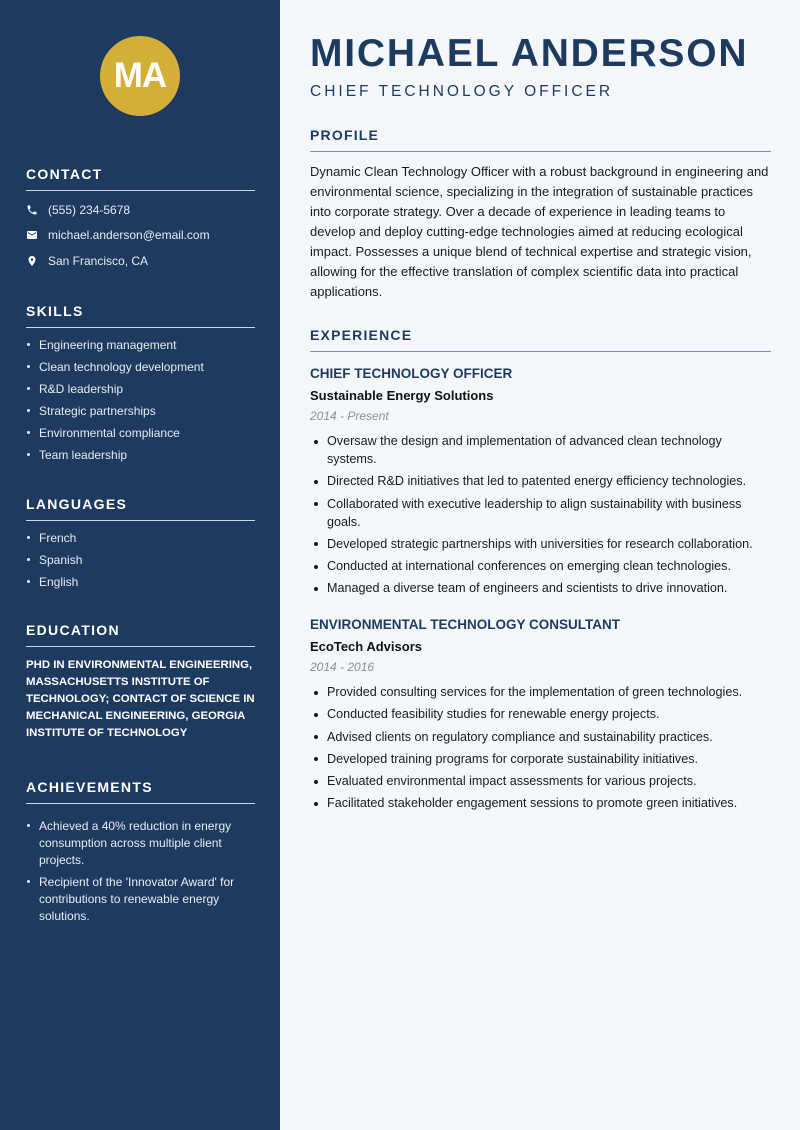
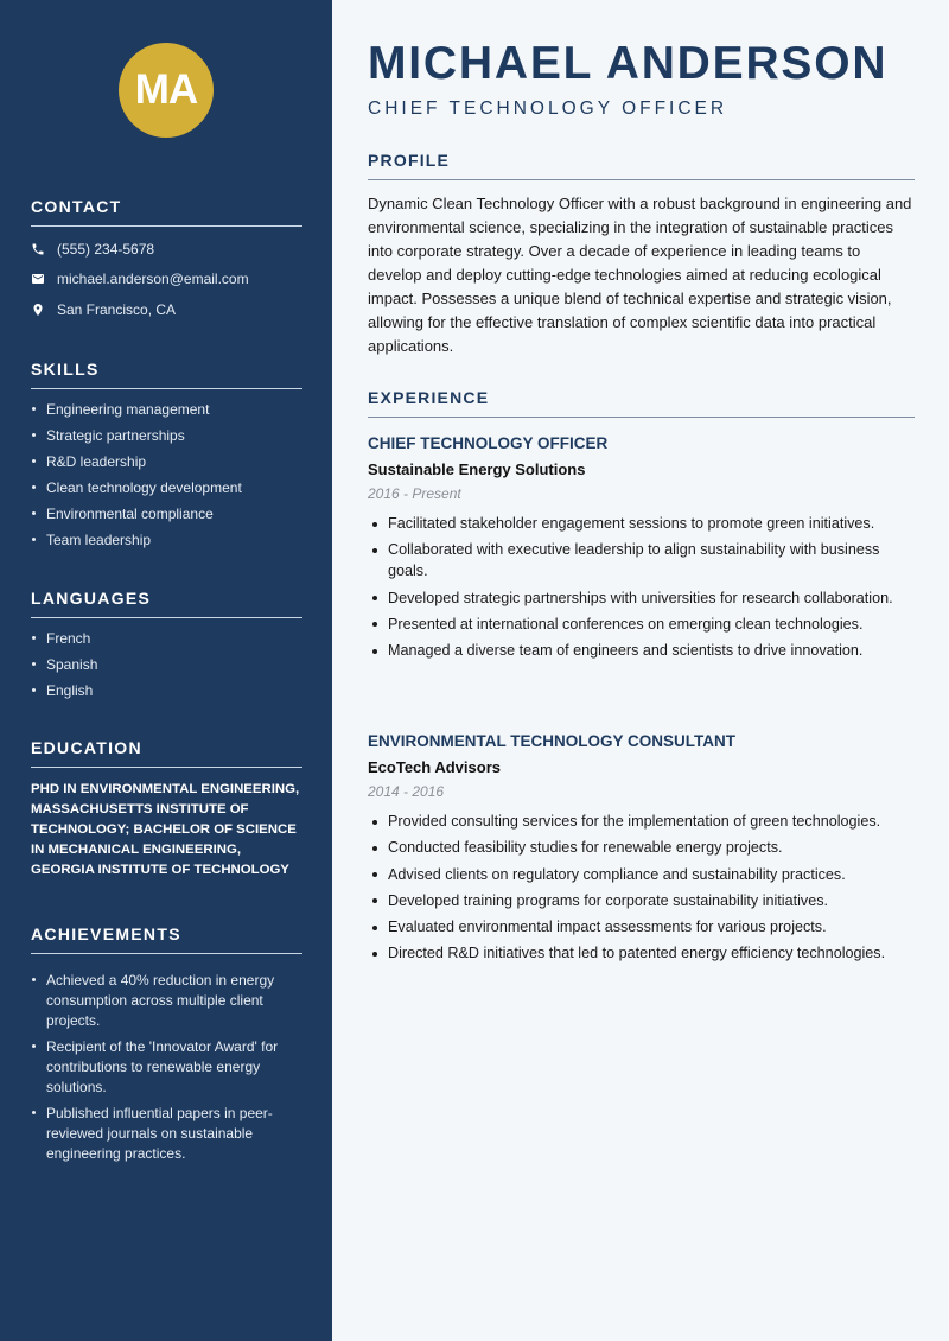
  MA
  CONTACT
  (555) 234-5678
  michael.anderson@email.com
  San Francisco, CA
  SKILLS
  Engineering management
- Clean technology development
+ Strategic partnerships
  R&D leadership
- Strategic partnerships
+ Clean technology development
  Environmental compliance
  Team leadership
  LANGUAGES
  French
  Spanish
  English
  EDUCATION
- PHD IN ENVIRONMENTAL ENGINEERING, MASSACHUSETTS INSTITUTE OF TECHNOLOGY; CONTACT OF SCIENCE IN MECHANICAL ENGINEERING, GEORGIA INSTITUTE OF TECHNOLOGY
+ PHD IN ENVIRONMENTAL ENGINEERING, MASSACHUSETTS INSTITUTE OF TECHNOLOGY; BACHELOR OF SCIENCE IN MECHANICAL ENGINEERING, GEORGIA INSTITUTE OF TECHNOLOGY
  ACHIEVEMENTS
  Achieved a 40% reduction in energy consumption across multiple client projects.
  Recipient of the 'Innovator Award' for contributions to renewable energy solutions.
+ Published influential papers in peer-reviewed journals on sustainable engineering practices.
  MICHAEL ANDERSON
  CHIEF TECHNOLOGY OFFICER
  PROFILE
  Dynamic Clean Technology Officer with a robust background in engineering and environmental science, specializing in the integration of sustainable practices into corporate strategy. Over a decade of experience in leading teams to develop and deploy cutting-edge technologies aimed at reducing ecological impact. Possesses a unique blend of technical expertise and strategic vision, allowing for the effective translation of complex scientific data into practical applications.
  EXPERIENCE
  CHIEF TECHNOLOGY OFFICER
  Sustainable Energy Solutions
- 2014 - Present
+ 2016 - Present
- Oversaw the design and implementation of advanced clean technology systems.
- Directed R&D initiatives that led to patented energy efficiency technologies.
+ Facilitated stakeholder engagement sessions to promote green initiatives.
  Collaborated with executive leadership to align sustainability with business goals.
  Developed strategic partnerships with universities for research collaboration.
- Conducted at international conferences on emerging clean technologies.
+ Presented at international conferences on emerging clean technologies.
  Managed a diverse team of engineers and scientists to drive innovation.
  ENVIRONMENTAL TECHNOLOGY CONSULTANT
  EcoTech Advisors
  2014 - 2016
  Provided consulting services for the implementation of green technologies.
  Conducted feasibility studies for renewable energy projects.
  Advised clients on regulatory compliance and sustainability practices.
  Developed training programs for corporate sustainability initiatives.
  Evaluated environmental impact assessments for various projects.
- Facilitated stakeholder engagement sessions to promote green initiatives.
+ Directed R&D initiatives that led to patented energy efficiency technologies.
